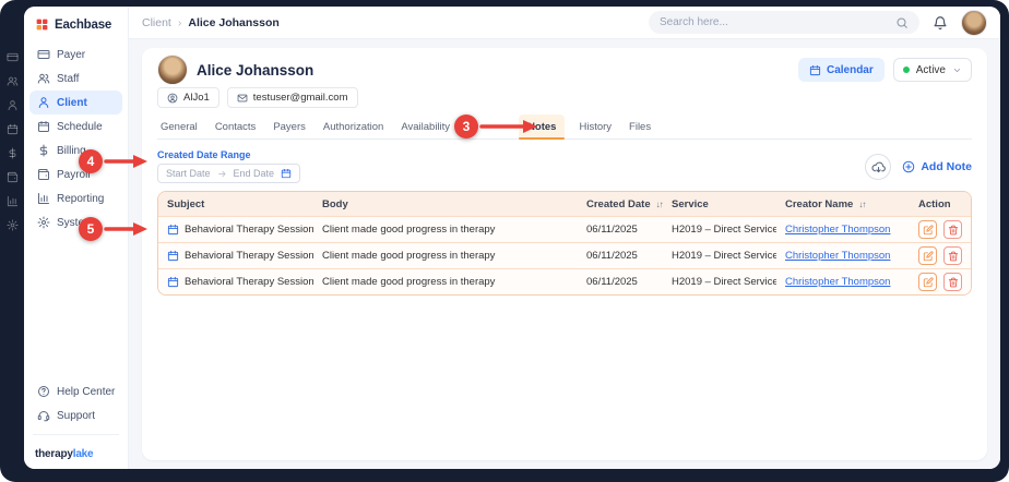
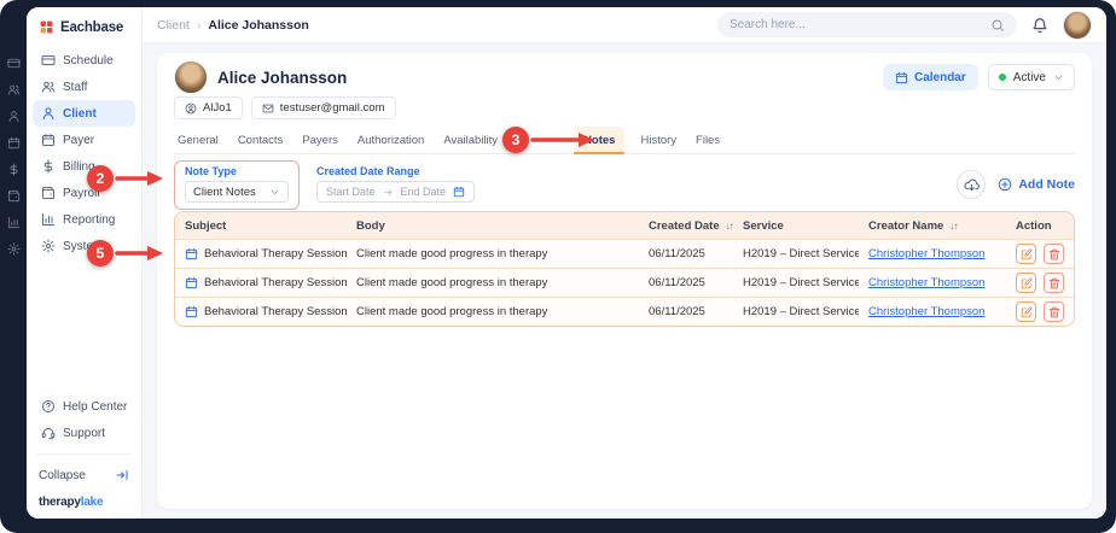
  Eachbase
- Payer
+ Schedule
  Staff
  Client
- Schedule
+ Payer
  Billin
  Payroll
  Reporting
  Help Center
  Support
+ Collapse
  therapylake
  Client
  ›
  Alice Johansson
  Search here...
  Alice Johansson
  Calendar
  Active
  AlJo1
  testuser@gmail.com
  General
  Contacts
  Payers
  Authorization
  Availability
  otes
  History
  Files
+ Note Type
+ Client Notes
  Created Date Range
  Start Date
  End Date
  Add Note
  Subject
  Body
  Created Date
  ↓↑
  Service
  Creator Name
  ↓↑
  Action
  Behavioral Therapy Session
  Client made good progress in therapy
  06/11/2025
  H2019 – Direct Service
  Christopher Thompson
  Behavioral Therapy Session
  Client made good progress in therapy
  06/11/2025
  H2019 – Direct Service
  Christopher Thompson
  Behavioral Therapy Session
  Client made good progress in therapy
  06/11/2025
  H2019 – Direct Service
  Christopher Thompson
  3
- 4
+ 2
  5
